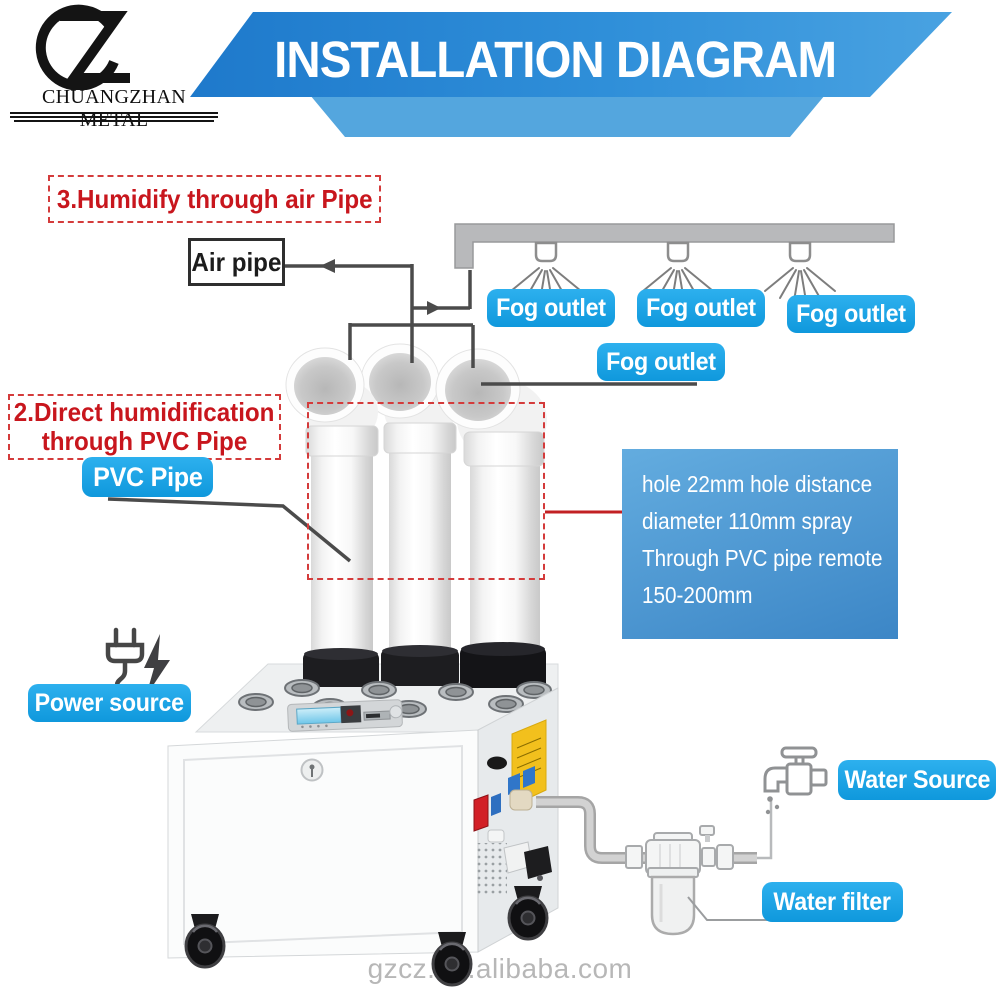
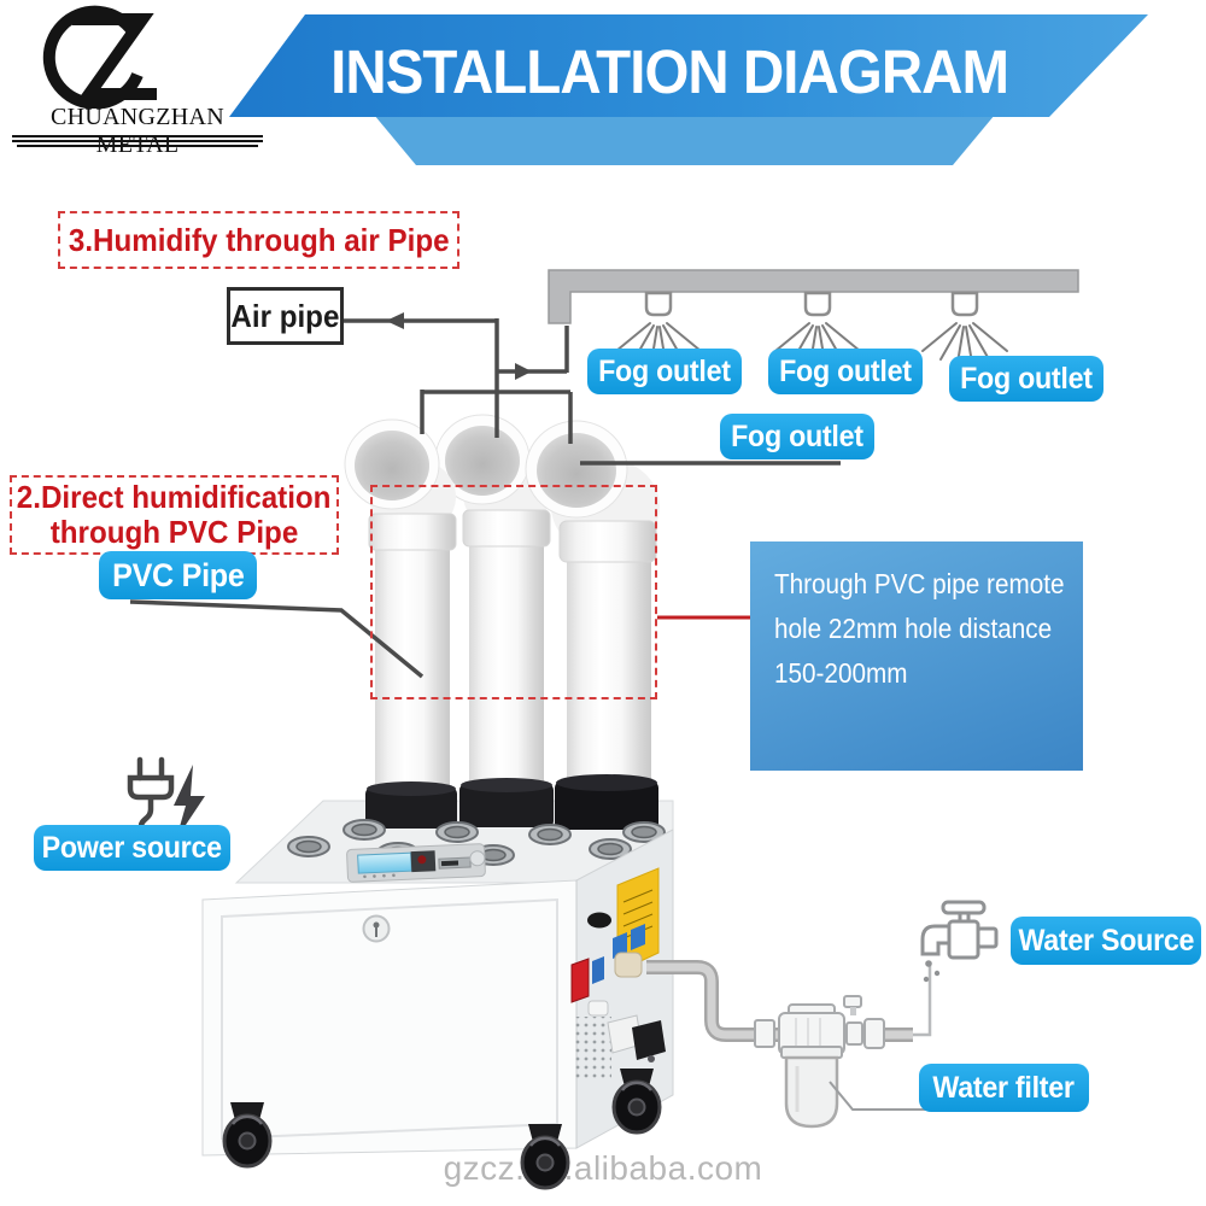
  gzcz.alibaba.com
  INSTALLATION DIAGRAM
  3.Humidify through air Pipe
  Air pipe
  Fog outlet
  Fog outlet
  Fog outlet
  Fog outlet
  2.Direct humidification
  through PVC Pipe
  PVC Pipe
- hole 22mm hole distance
+ Through PVC pipe remote
- diameter 110mm spray
- Through PVC pipe remote
+ hole 22mm hole distance
  150-200mm
  Power source
  Water Source
  Water filter
